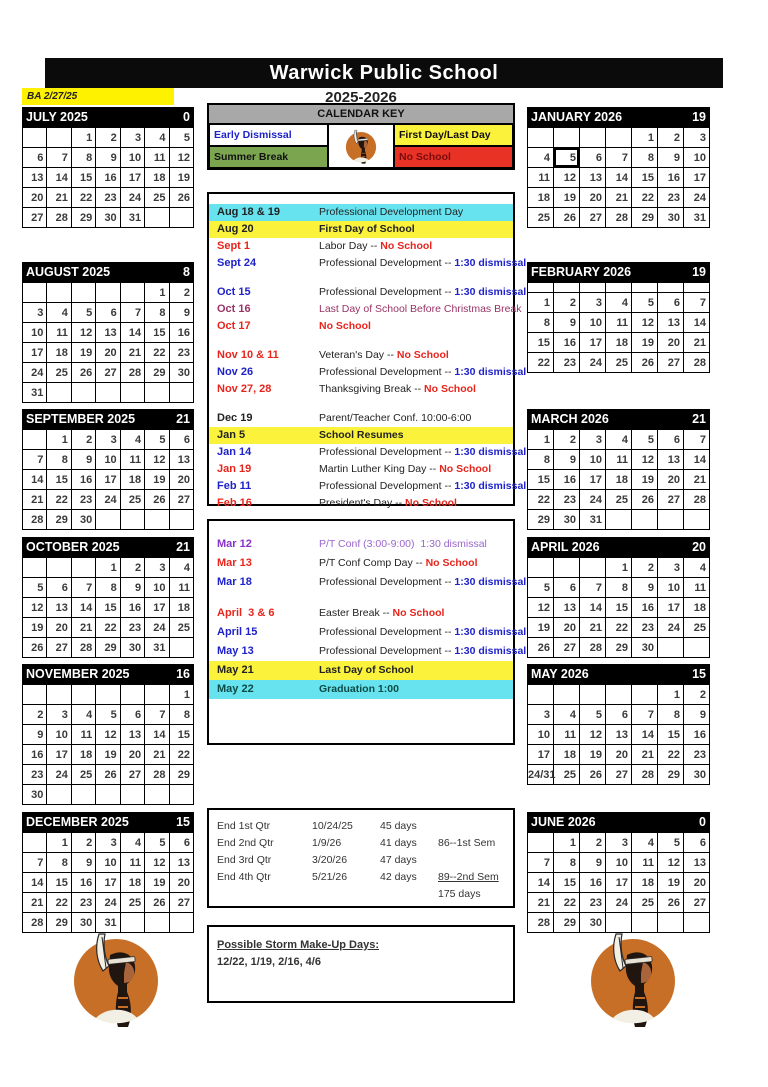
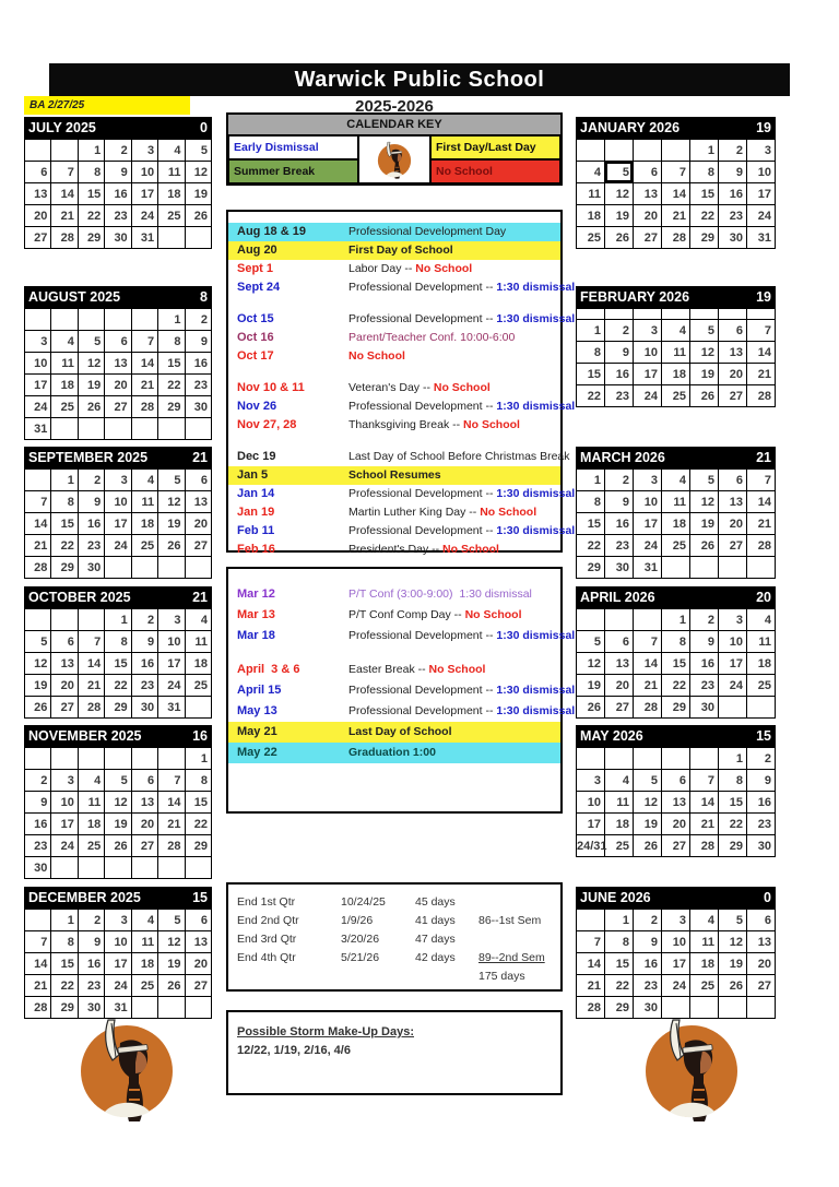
  Warwick Public School
  BA 2/27/25
  2025-2026
  CALENDAR KEY
  Early Dismissal
  First Day/Last Day
  Summer Break
  No School
  JULY 2025
  0
  		1	2	3	4	5
  6	7	8	9	10	11	12
  13	14	15	16	17	18	19
  20	21	22	23	24	25	26
  27	28	29	30	31
  AUGUST 2025
  8
  					1	2
  3	4	5	6	7	8	9
  10	11	12	13	14	15	16
  17	18	19	20	21	22	23
  24	25	26	27	28	29	30
  31
  SEPTEMBER 2025
  21
  	1	2	3	4	5	6
  7	8	9	10	11	12	13
  14	15	16	17	18	19	20
  21	22	23	24	25	26	27
  28	29	30
  OCTOBER 2025
  21
  			1	2	3	4
  5	6	7	8	9	10	11
  12	13	14	15	16	17	18
  19	20	21	22	23	24	25
  26	27	28	29	30	31
  NOVEMBER 2025
  16
  						1
  2	3	4	5	6	7	8
  9	10	11	12	13	14	15
  16	17	18	19	20	21	22
  23	24	25	26	27	28	29
  30
  DECEMBER 2025
  15
  	1	2	3	4	5	6
  7	8	9	10	11	12	13
  14	15	16	17	18	19	20
  21	22	23	24	25	26	27
  28	29	30	31
  JANUARY 2026
  19
  				1	2	3
  4	5	6	7	8	9	10
  11	12	13	14	15	16	17
  18	19	20	21	22	23	24
  25	26	27	28	29	30	31
  FEBRUARY 2026
  19
  1	2	3	4	5	6	7
  8	9	10	11	12	13	14
  15	16	17	18	19	20	21
  22	23	24	25	26	27	28
  MARCH 2026
  21
  1	2	3	4	5	6	7
  8	9	10	11	12	13	14
  15	16	17	18	19	20	21
  22	23	24	25	26	27	28
  29	30	31
  APRIL 2026
  20
  			1	2	3	4
  5	6	7	8	9	10	11
  12	13	14	15	16	17	18
  19	20	21	22	23	24	25
  26	27	28	29	30
  MAY 2026
  15
  					1	2
  3	4	5	6	7	8	9
  10	11	12	13	14	15	16
  17	18	19	20	21	22	23
  24/31	25	26	27	28	29	30
  JUNE 2026
  0
  	1	2	3	4	5	6
  7	8	9	10	11	12	13
  14	15	16	17	18	19	20
  21	22	23	24	25	26	27
  28	29	30
  Aug 18 & 19
  Professional Development Day
  Aug 20
  First Day of School
  Sept 1
  Labor Day -- No School
  Sept 24
  Professional Development -- 1:30 dismissal
  Oct 15
  Professional Development -- 1:30 dismissal
  Oct 16
- Last Day of School Before Christmas Break
+ Parent/Teacher Conf. 10:00-6:00
  Oct 17
  No School
  Nov 10 & 11
  Veteran's Day -- No School
  Nov 26
  Professional Development -- 1:30 dismissal
  Nov 27, 28
  Thanksgiving Break -- No School
  Dec 19
- Parent/Teacher Conf. 10:00-6:00
+ Last Day of School Before Christmas Break
  Jan 5
  School Resumes
  Jan 14
  Professional Development -- 1:30 dismissal
  Jan 19
  Martin Luther King Day -- No School
  Feb 11
  Professional Development -- 1:30 dismissal
  Feb 16
  President's Day -- No School
  Mar 12
  P/T Conf (3:00-9:00) 1:30 dismissal
  Mar 13
  P/T Conf Comp Day -- No School
  Mar 18
  Professional Development -- 1:30 dismissal
  April 3 & 6
  Easter Break -- No School
  April 15
  Professional Development -- 1:30 dismissal
  May 13
  Professional Development -- 1:30 dismissal
  May 21
  Last Day of School
  May 22
  Graduation 1:00
  End 1st Qtr
  10/24/25
  45 days
  End 2nd Qtr
  1/9/26
  41 days
  86--1st Sem
  End 3rd Qtr
  3/20/26
  47 days
  End 4th Qtr
  5/21/26
  42 days
  89--2nd Sem
  175 days
  Possible Storm Make-Up Days:
  12/22, 1/19, 2/16, 4/6
